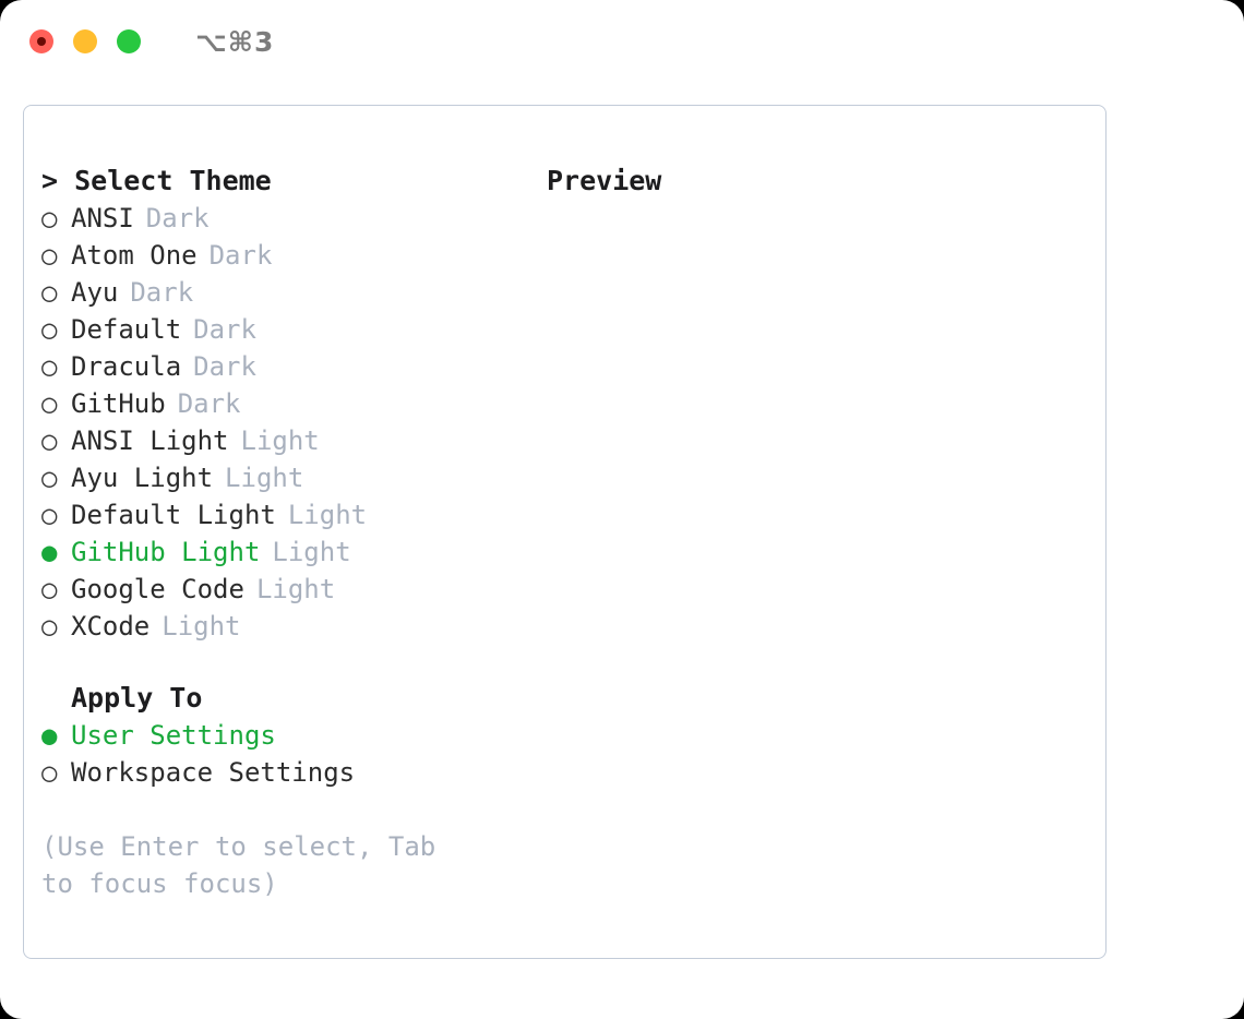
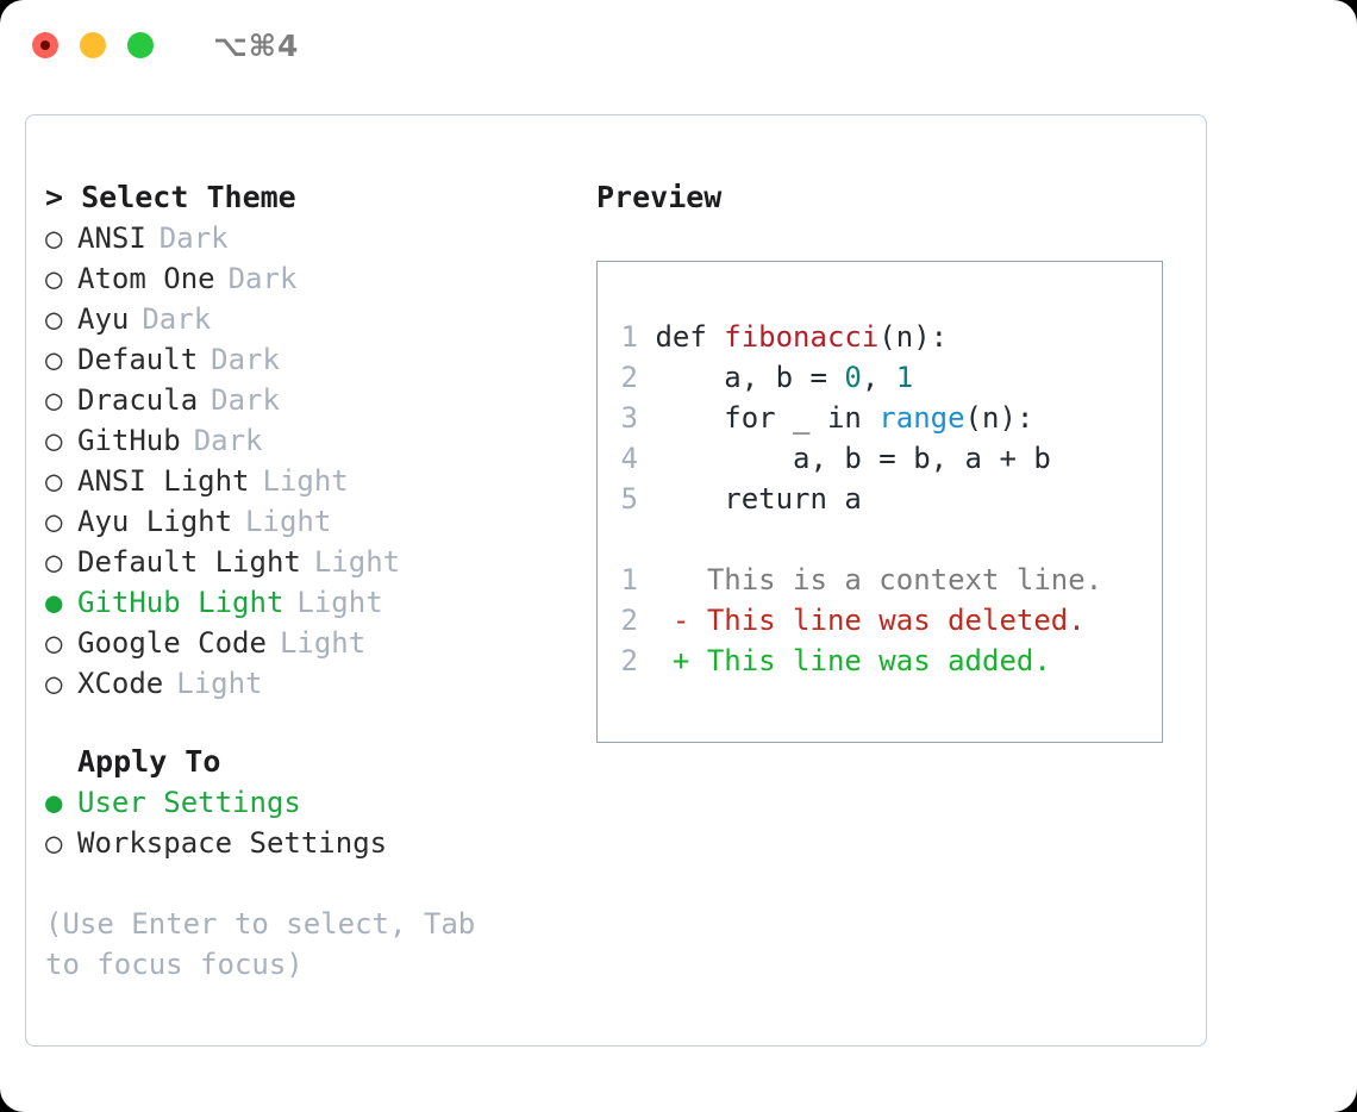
- ⌥⌘3
+ ⌥⌘4
  > Select Theme
  ○
  ANSI
  Dark
  ○
  Atom One
  Dark
  ○
  Ayu
  Dark
  ○
  Default
  Dark
  ○
  Dracula
  Dark
  ○
  GitHub
  Dark
  ○
  ANSI Light
  Light
  ○
  Ayu Light
  Light
  ○
  Default Light
  Light
  ●
  GitHub Light
  Light
  ○
  Google Code
  Light
  ○
  XCode
  Light
  Apply To
  ●
  User Settings
  ○
  Workspace Settings
  (Use Enter to select, Tab to focus focus)
  Preview
+ 1 def fibonacci(n):
+ 2 a, b = 0, 1
+ 3 for _ in range(n):
+ 4 a, b = b, a + b
+ 5 return a
+ 1 This is a context line.
+ 2 - This line was deleted.
+ 2 + This line was added.
